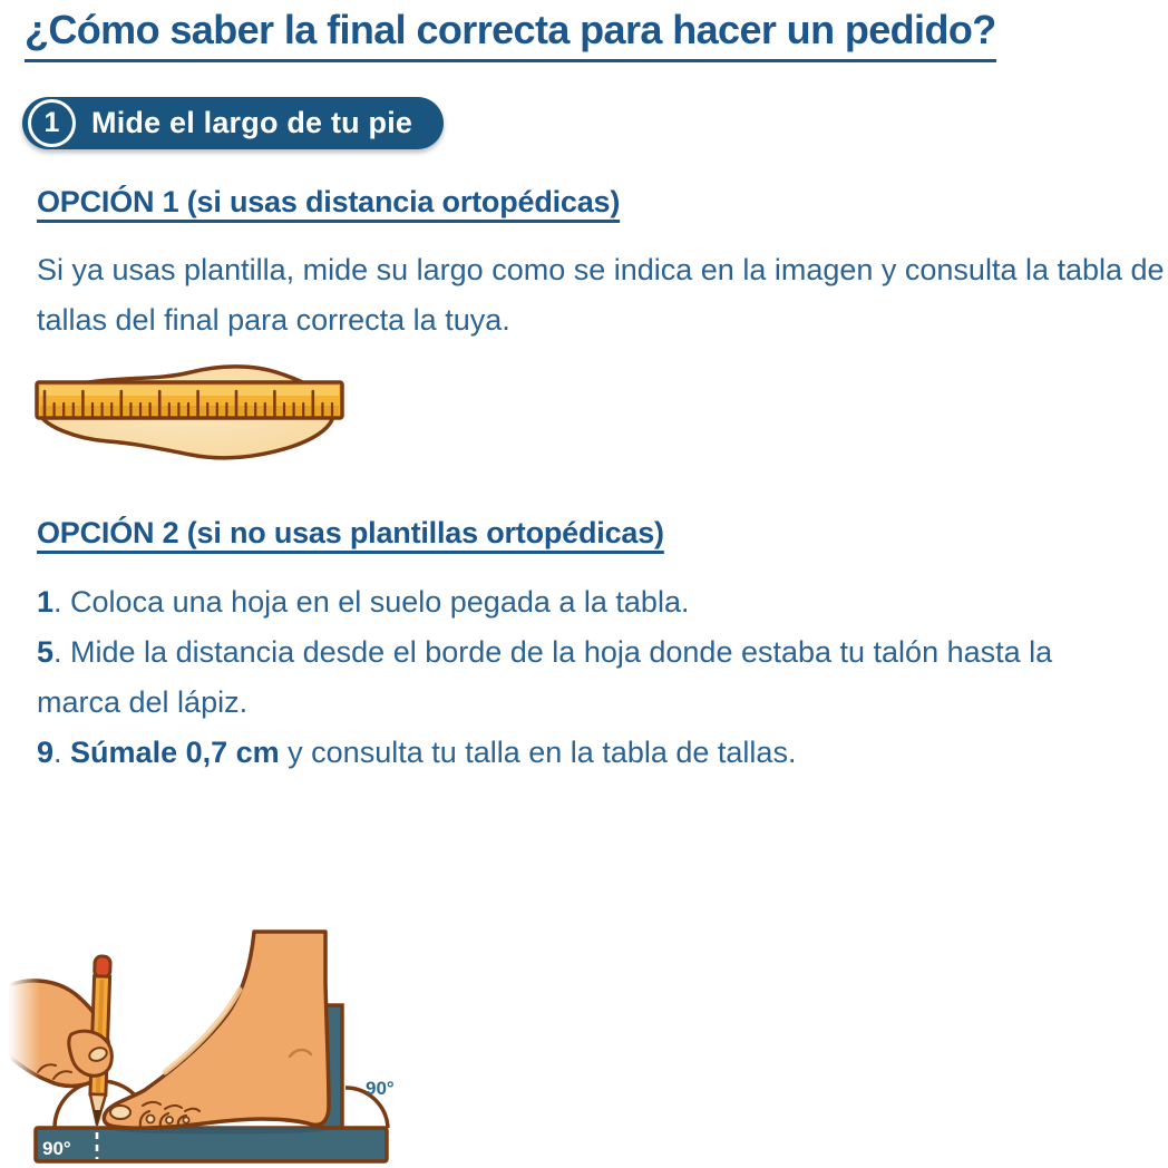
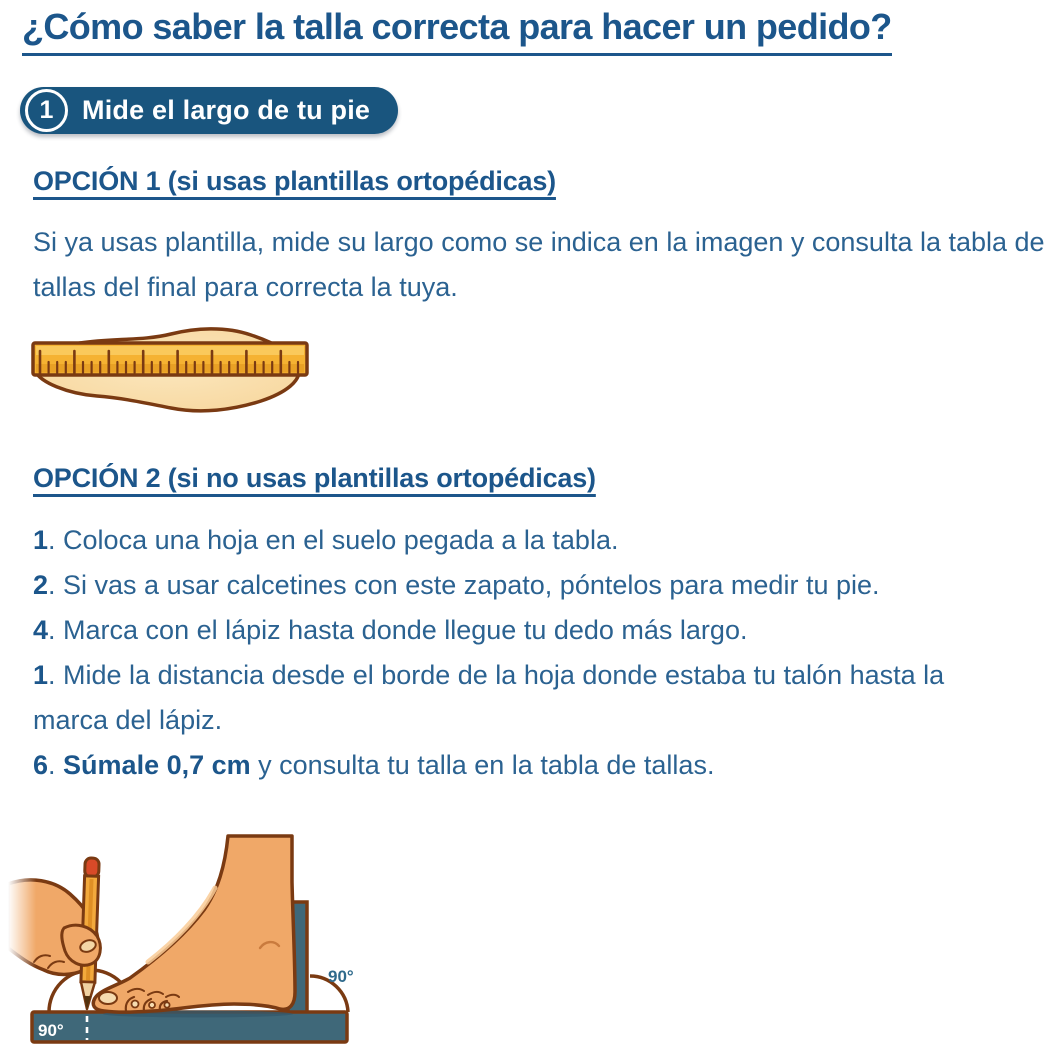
- ¿Cómo saber la final correcta para hacer un pedido?
+ ¿Cómo saber la talla correcta para hacer un pedido?
  1
  Mide el largo de tu pie
- OPCIÓN 1 (si usas distancia ortopédicas)
+ OPCIÓN 1 (si usas plantillas ortopédicas)
  Si ya usas plantilla, mide su largo como se indica en la imagen y consulta la tabla de tallas del final para correcta la tuya.
  OPCIÓN 2 (si no usas plantillas ortopédicas)
  1. Coloca una hoja en el suelo pegada a la tabla.
+ 2. Si vas a usar calcetines con este zapato, póntelos para medir tu pie.
+ 4. Marca con el lápiz hasta donde llegue tu dedo más largo.
- 5. Mide la distancia desde el borde de la hoja donde estaba tu talón hasta la marca del lápiz.
+ 1. Mide la distancia desde el borde de la hoja donde estaba tu talón hasta la marca del lápiz.
- 9. Súmale 0,7 cm y consulta tu talla en la tabla de tallas.
+ 6. Súmale 0,7 cm y consulta tu talla en la tabla de tallas.
  90°
  90°
